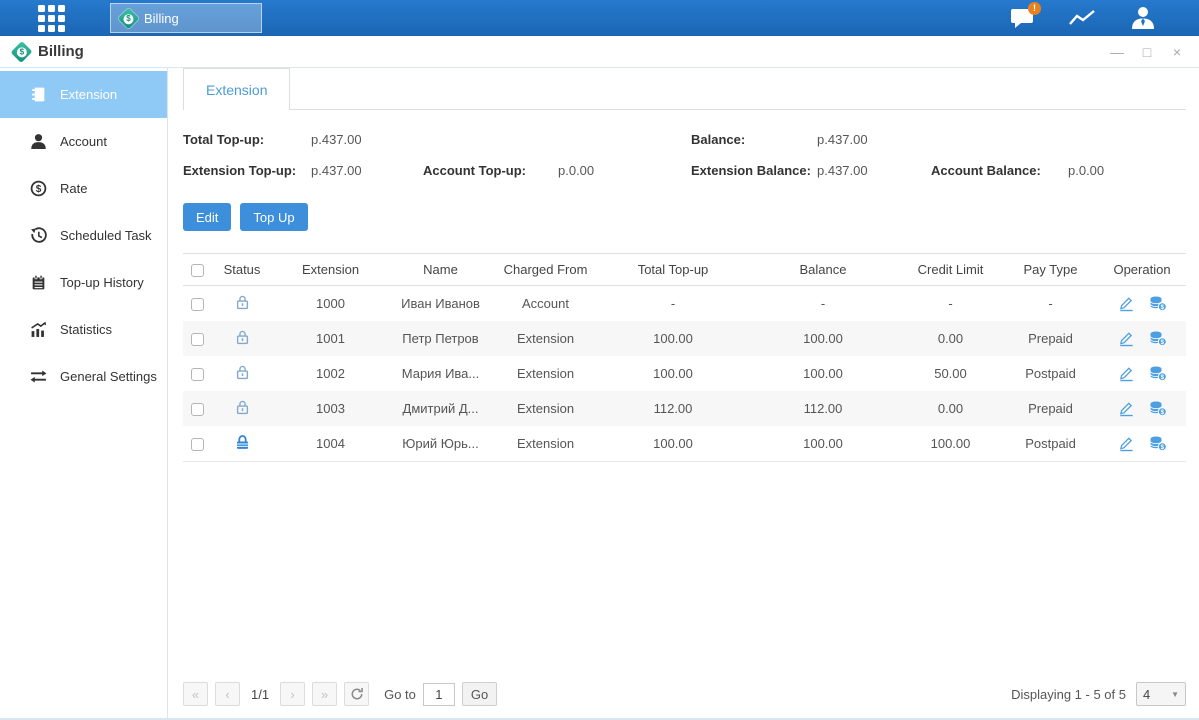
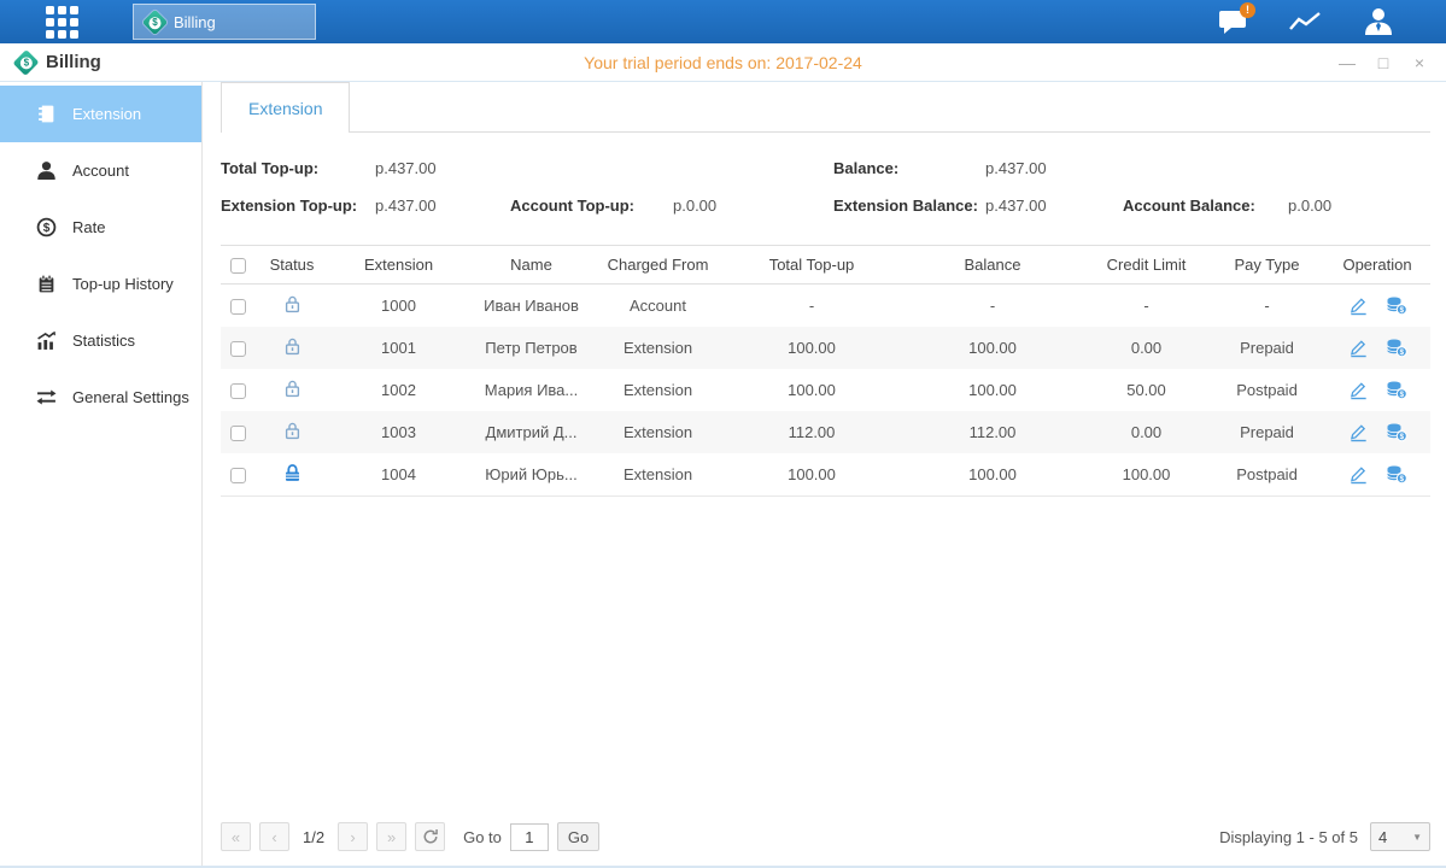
  Billing
  !
  Billing
+ Your trial period ends on: 2017-02-24
  —
  □
  ×
  Extension
  Account
  $
  Rate
- Scheduled Task
  Top-up History
  Statistics
  General Settings
  Extension
  Total Top-up:
  p.437.00
  Extension Top-up:
  p.437.00
  Account Top-up:
  p.0.00
  Balance:
  p.437.00
  Extension Balance:
  p.437.00
  Account Balance:
  p.0.00
- Edit
- Top Up
  	Status	Extension	Name	Charged From	Total Top-up	Balance	Credit Limit	Pay Type	Operation
  		1000	Иван Иванов	Account	-	-	-	-
  		1001	Петр Петров	Extension	100.00	100.00	0.00	Prepaid
  		1002	Мария Ива...	Extension	100.00	100.00	50.00	Postpaid
  		1003	Дмитрий Д...	Extension	112.00	112.00	0.00	Prepaid
  		1004	Юрий Юрь...	Extension	100.00	100.00	100.00	Postpaid
  «
  ‹
- 1/1
+ 1/2
  ›
  »
  Go to
  1
  Go
  Displaying 1 - 5 of 5
  4
  ▼
